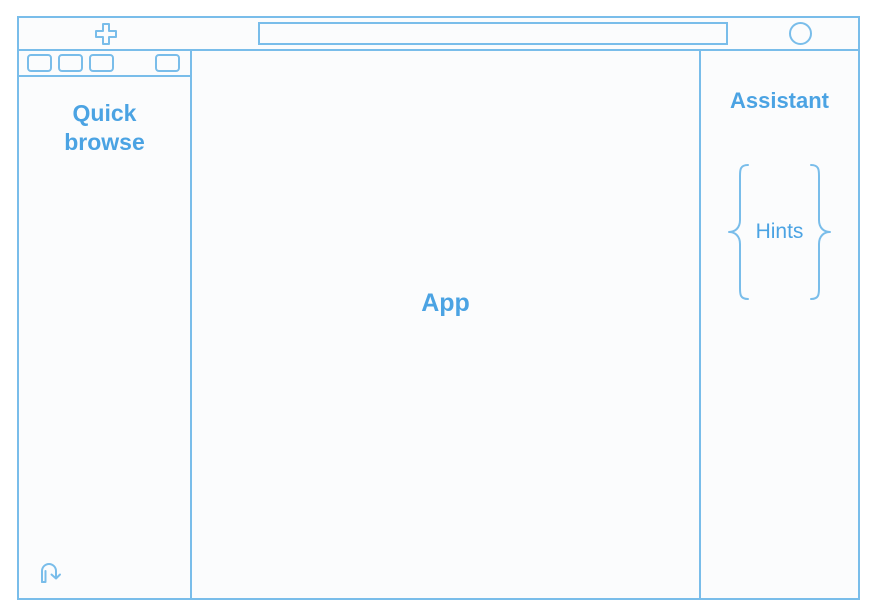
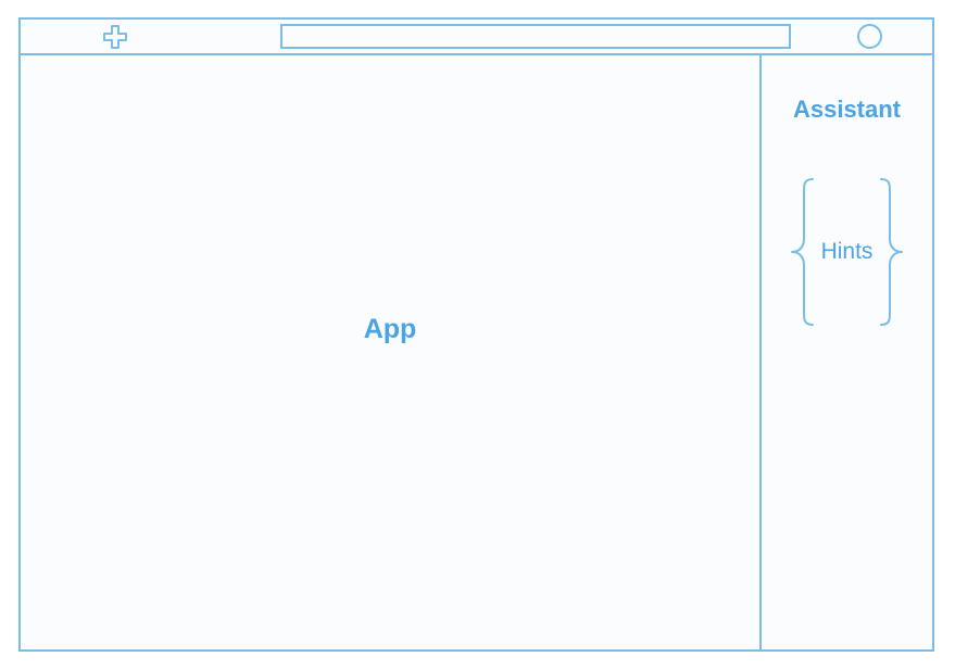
- Quick
- browse
  App
  Assistant
  Hints
